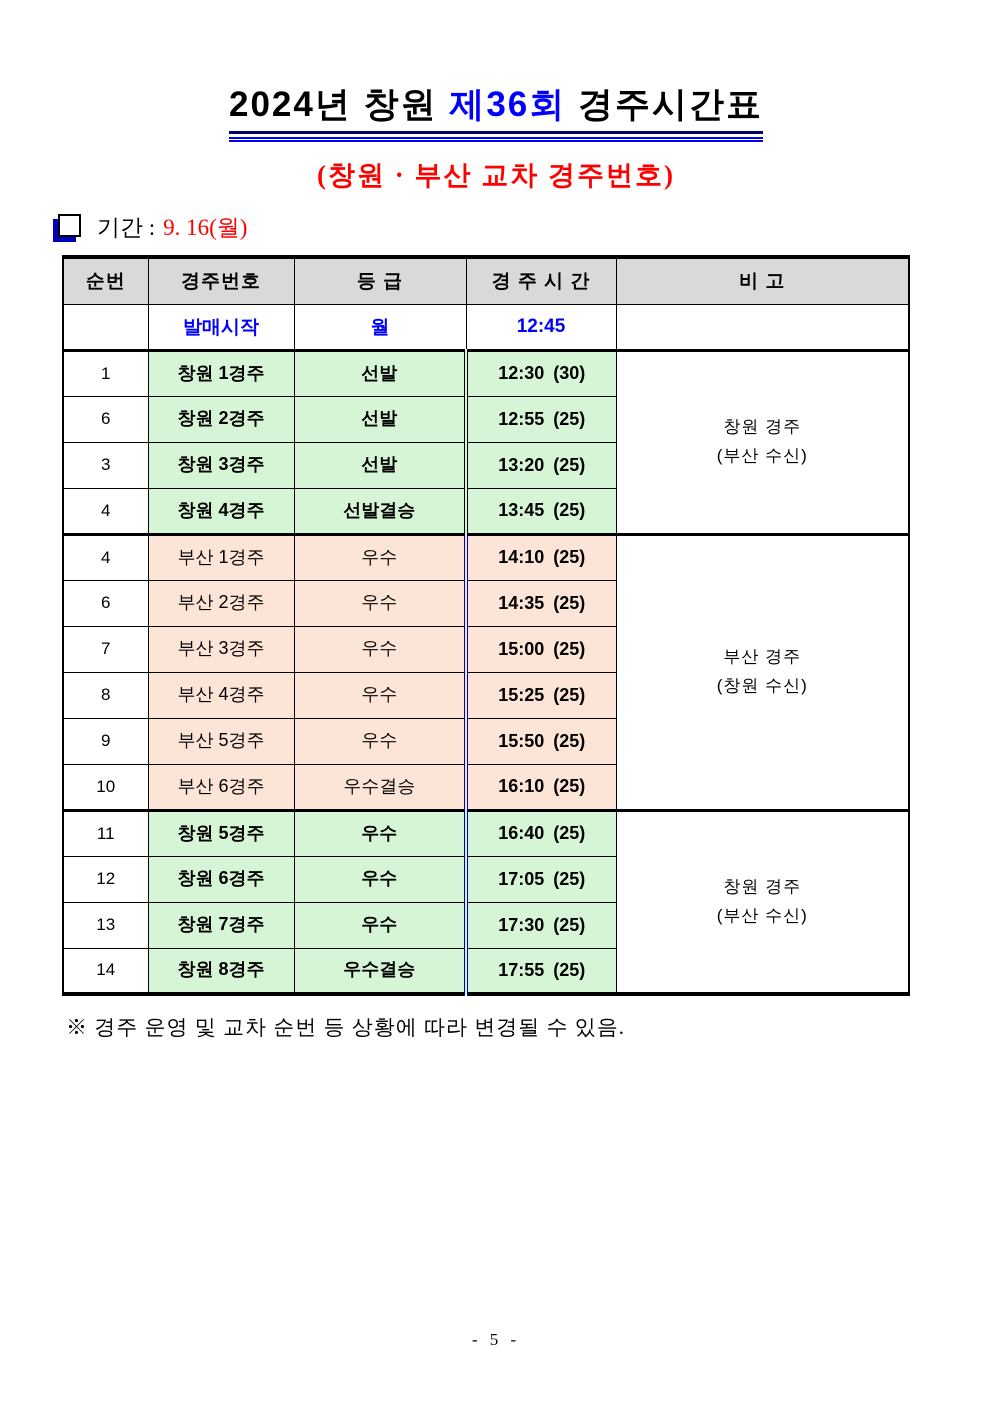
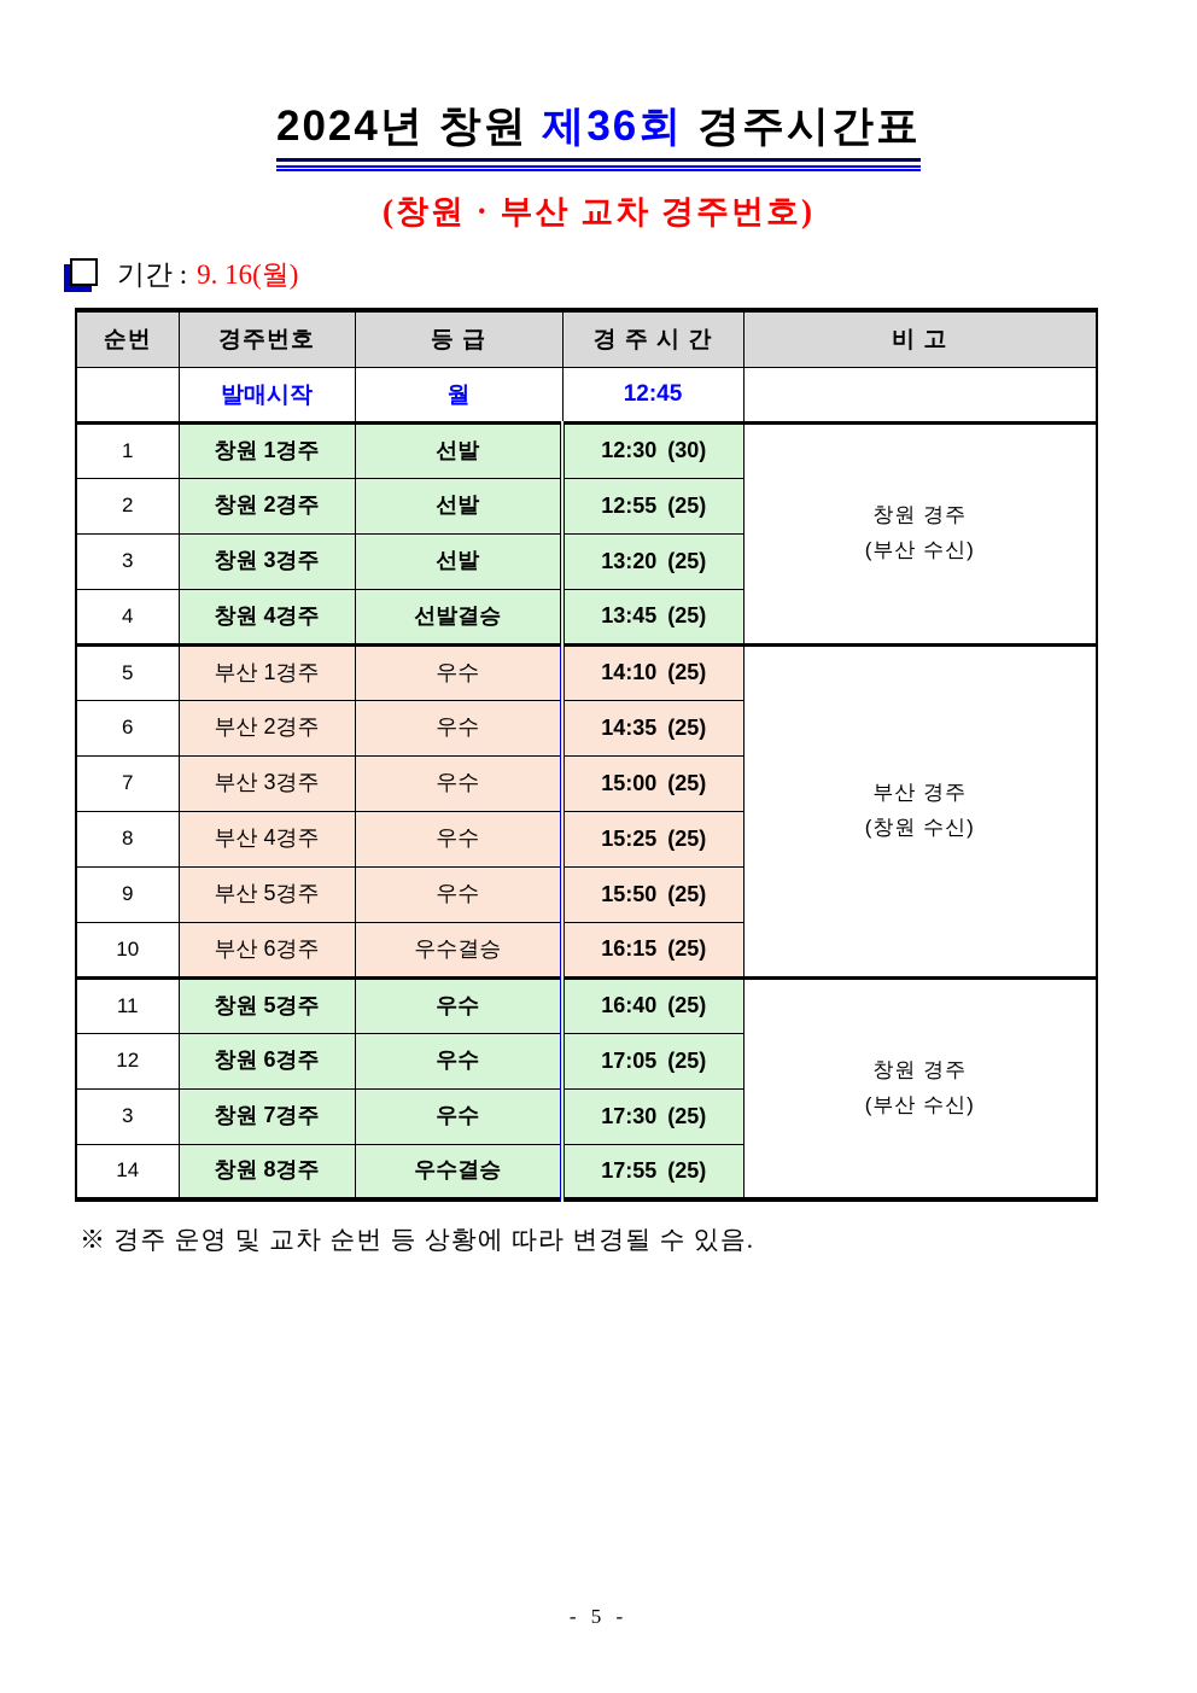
  2024년 창원 제36회 경주시간표
  (창원 · 부산 교차 경주번호)
  기간 :
  9. 16(월)
  순번	경주번호	등 급	경 주 시 간	비 고
  	발매시작	월	12:45
  1	창원 1경주	선발	12:30 (30)	창원 경주(부산 수신)
- 6	창원 2경주	선발	12:55 (25)
+ 2	창원 2경주	선발	12:55 (25)
  3	창원 3경주	선발	13:20 (25)
  4	창원 4경주	선발결승	13:45 (25)
- 4	부산 1경주	우수	14:10 (25)	부산 경주(창원 수신)
+ 5	부산 1경주	우수	14:10 (25)	부산 경주(창원 수신)
  6	부산 2경주	우수	14:35 (25)
  7	부산 3경주	우수	15:00 (25)
  8	부산 4경주	우수	15:25 (25)
  9	부산 5경주	우수	15:50 (25)
- 10	부산 6경주	우수결승	16:10 (25)
+ 10	부산 6경주	우수결승	16:15 (25)
  11	창원 5경주	우수	16:40 (25)	창원 경주(부산 수신)
  12	창원 6경주	우수	17:05 (25)
- 13	창원 7경주	우수	17:30 (25)
+ 3	창원 7경주	우수	17:30 (25)
  14	창원 8경주	우수결승	17:55 (25)
  ※ 경주 운영 및 교차 순번 등 상황에 따라 변경될 수 있음.
  - 5 -
